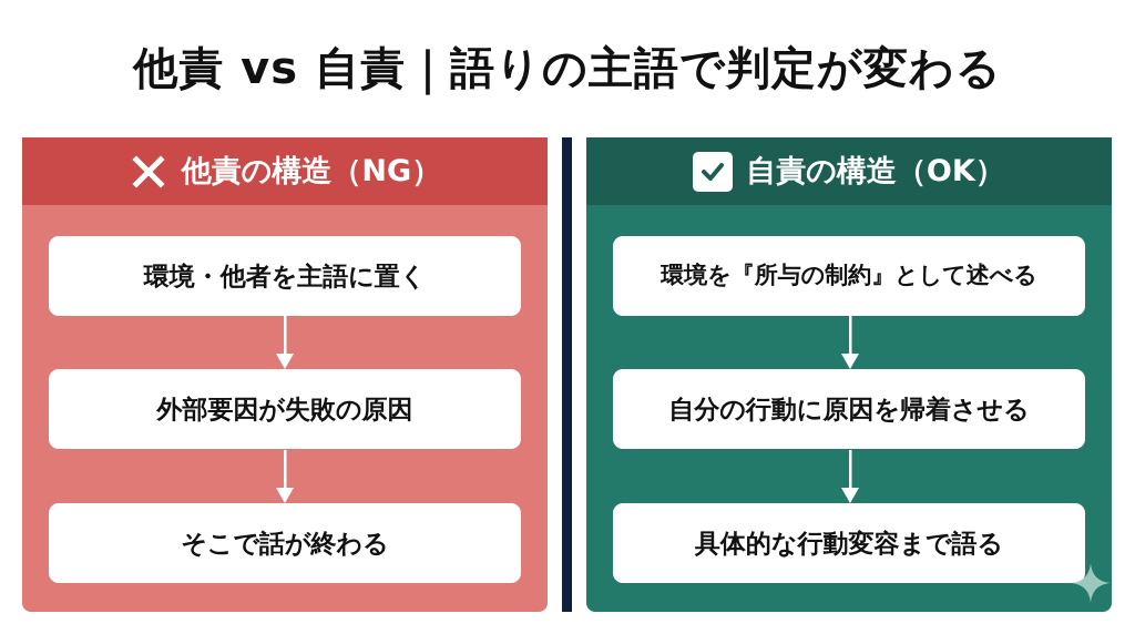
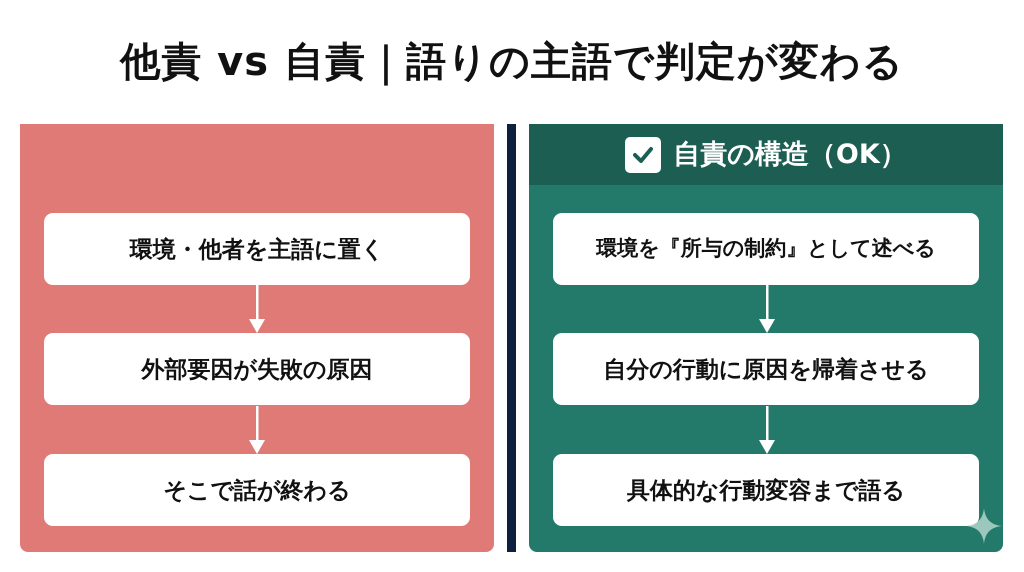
  他責 vs 自責｜語りの主語で判定が変わる
- 他責の構造（NG）
  環境・他者を主語に置く
  外部要因が失敗の原因
  そこで話が終わる
  自責の構造（OK）
  環境を『所与の制約』として述べる
  自分の行動に原因を帰着させる
  具体的な行動変容まで語る
